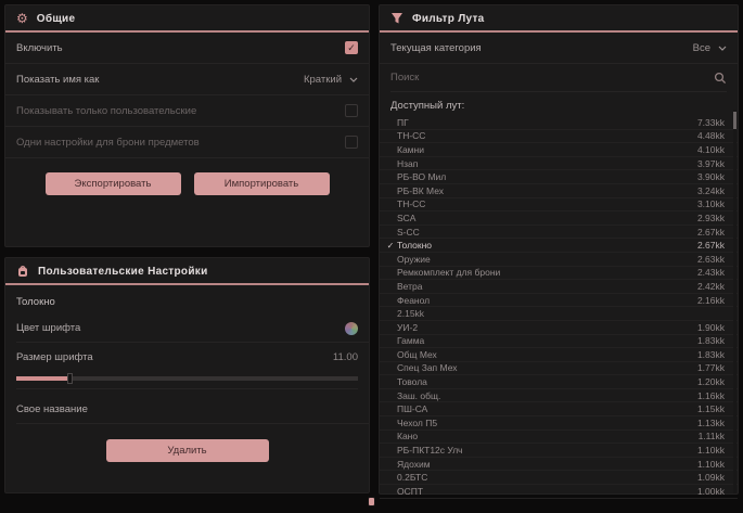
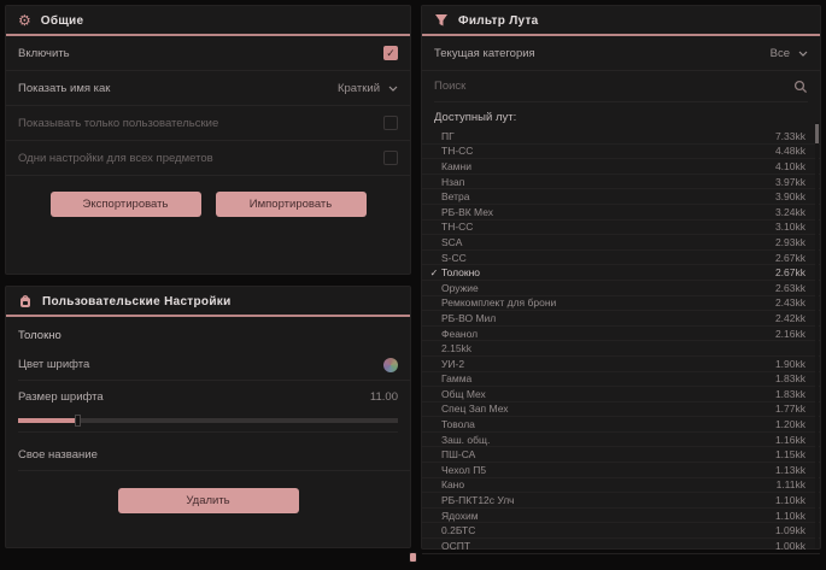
  ⚙
  Общие
  Включить
  ✓
  Показать имя как
  Краткий
  Показывать только пользовательские
- Одни настройки для брони предметов
+ Одни настройки для всех предметов
  Экспортировать
  Импортировать
  Пользовательские Настройки
  Толокно
  Цвет шрифта
  Размер шрифта
  11.00
  Свое название
  Удалить
  Фильтр Лута
  Текущая категория
  Все
  Поиск
  Доступный лут:
  ПГ
  7.33kk
  ТН-СС
  4.48kk
  Камни
  4.10kk
  Нзап
  3.97kk
- РБ-ВО Мил
+ Ветра
  3.90kk
  РБ-ВК Мех
  3.24kk
  ТН-СС
  3.10kk
  SCA
  2.93kk
  S-СС
  2.67kk
  ✓
  Толокно
  2.67kk
  Оружие
  2.63kk
  Ремкомплект для брони
  2.43kk
- Ветра
+ РБ-ВО Мил
  2.42kk
  Феанол
  2.16kk
  2.15kk
  УИ-2
  1.90kk
  Гамма
  1.83kk
  Общ Мех
  1.83kk
  Спец Зап Мех
  1.77kk
  Товола
  1.20kk
  Заш. общ.
  1.16kk
  ПШ-СА
  1.15kk
  Чехол П5
  1.13kk
  Кано
  1.11kk
  РБ-ПКТ12с Улч
  1.10kk
  Ядохим
  1.10kk
  0.2БТС
  1.09kk
  ✓
  ОСПТ
  1.00kk
